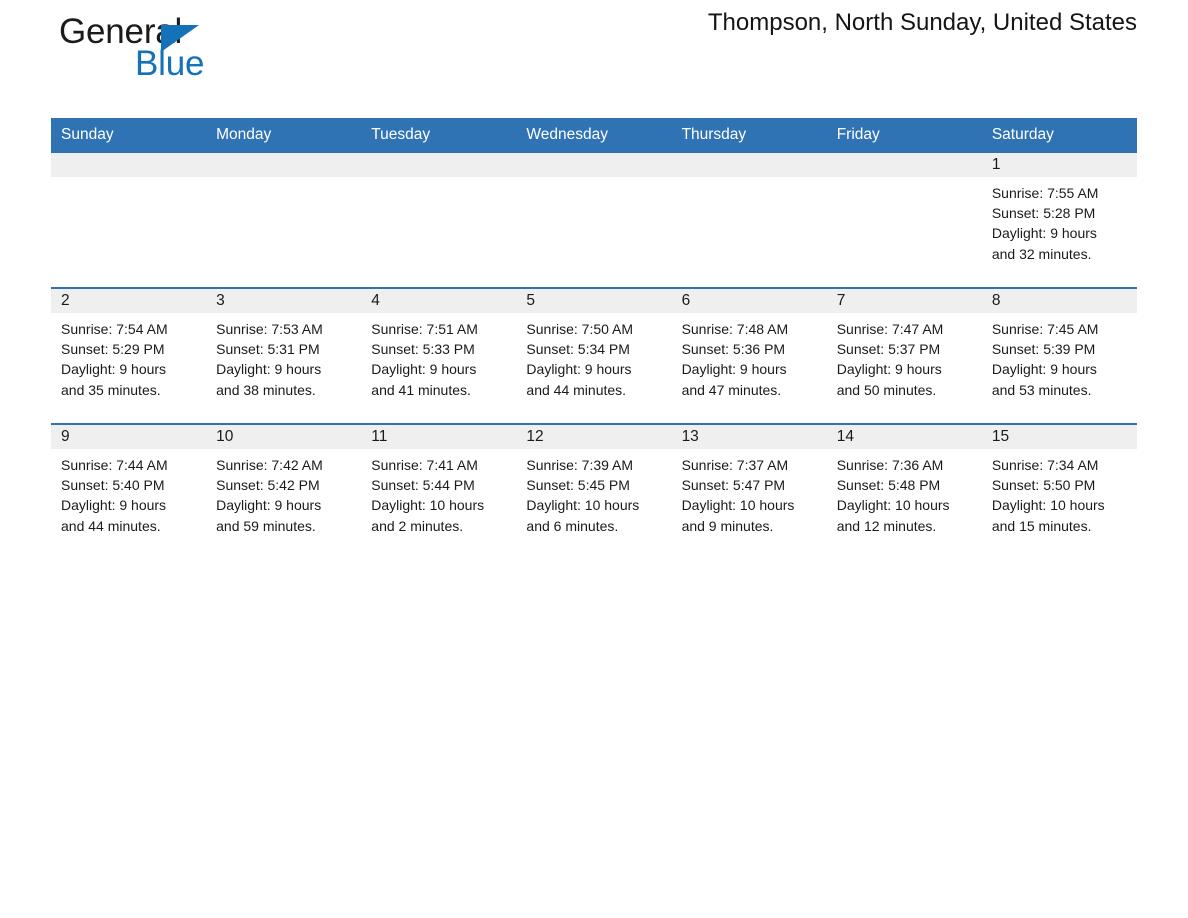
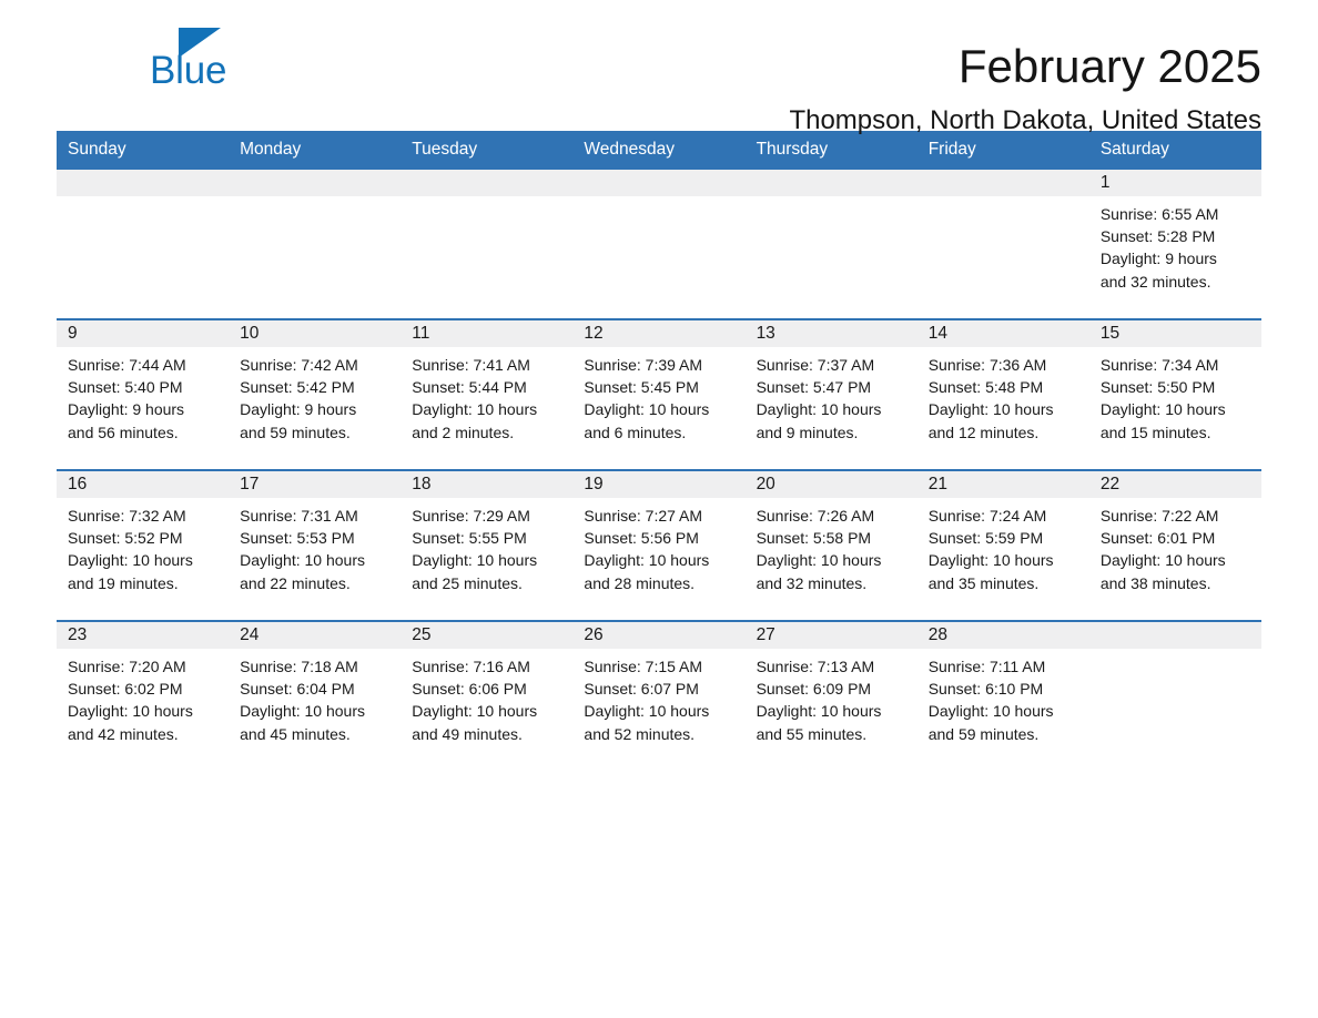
- General
  Blue
+ February 2025
- Thompson, North Sunday, United States
+ Thompson, North Dakota, United States
  Sunday	Monday	Tuesday	Wednesday	Thursday	Friday	Saturday
- 						1Sunrise: 7:55 AMSunset: 5:28 PMDaylight: 9 hoursand 32 minutes.
+ 						1Sunrise: 6:55 AMSunset: 5:28 PMDaylight: 9 hoursand 32 minutes.
- 2Sunrise: 7:54 AMSunset: 5:29 PMDaylight: 9 hoursand 35 minutes.	3Sunrise: 7:53 AMSunset: 5:31 PMDaylight: 9 hoursand 38 minutes.	4Sunrise: 7:51 AMSunset: 5:33 PMDaylight: 9 hoursand 41 minutes.	5Sunrise: 7:50 AMSunset: 5:34 PMDaylight: 9 hoursand 44 minutes.	6Sunrise: 7:48 AMSunset: 5:36 PMDaylight: 9 hoursand 47 minutes.	7Sunrise: 7:47 AMSunset: 5:37 PMDaylight: 9 hoursand 50 minutes.	8Sunrise: 7:45 AMSunset: 5:39 PMDaylight: 9 hoursand 53 minutes.
- 9Sunrise: 7:44 AMSunset: 5:40 PMDaylight: 9 hoursand 44 minutes.	10Sunrise: 7:42 AMSunset: 5:42 PMDaylight: 9 hoursand 59 minutes.	11Sunrise: 7:41 AMSunset: 5:44 PMDaylight: 10 hoursand 2 minutes.	12Sunrise: 7:39 AMSunset: 5:45 PMDaylight: 10 hoursand 6 minutes.	13Sunrise: 7:37 AMSunset: 5:47 PMDaylight: 10 hoursand 9 minutes.	14Sunrise: 7:36 AMSunset: 5:48 PMDaylight: 10 hoursand 12 minutes.	15Sunrise: 7:34 AMSunset: 5:50 PMDaylight: 10 hoursand 15 minutes.
+ 9Sunrise: 7:44 AMSunset: 5:40 PMDaylight: 9 hoursand 56 minutes.	10Sunrise: 7:42 AMSunset: 5:42 PMDaylight: 9 hoursand 59 minutes.	11Sunrise: 7:41 AMSunset: 5:44 PMDaylight: 10 hoursand 2 minutes.	12Sunrise: 7:39 AMSunset: 5:45 PMDaylight: 10 hoursand 6 minutes.	13Sunrise: 7:37 AMSunset: 5:47 PMDaylight: 10 hoursand 9 minutes.	14Sunrise: 7:36 AMSunset: 5:48 PMDaylight: 10 hoursand 12 minutes.	15Sunrise: 7:34 AMSunset: 5:50 PMDaylight: 10 hoursand 15 minutes.
+ 16Sunrise: 7:32 AMSunset: 5:52 PMDaylight: 10 hoursand 19 minutes.	17Sunrise: 7:31 AMSunset: 5:53 PMDaylight: 10 hoursand 22 minutes.	18Sunrise: 7:29 AMSunset: 5:55 PMDaylight: 10 hoursand 25 minutes.	19Sunrise: 7:27 AMSunset: 5:56 PMDaylight: 10 hoursand 28 minutes.	20Sunrise: 7:26 AMSunset: 5:58 PMDaylight: 10 hoursand 32 minutes.	21Sunrise: 7:24 AMSunset: 5:59 PMDaylight: 10 hoursand 35 minutes.	22Sunrise: 7:22 AMSunset: 6:01 PMDaylight: 10 hoursand 38 minutes.
+ 23Sunrise: 7:20 AMSunset: 6:02 PMDaylight: 10 hoursand 42 minutes.	24Sunrise: 7:18 AMSunset: 6:04 PMDaylight: 10 hoursand 45 minutes.	25Sunrise: 7:16 AMSunset: 6:06 PMDaylight: 10 hoursand 49 minutes.	26Sunrise: 7:15 AMSunset: 6:07 PMDaylight: 10 hoursand 52 minutes.	27Sunrise: 7:13 AMSunset: 6:09 PMDaylight: 10 hoursand 55 minutes.	28Sunrise: 7:11 AMSunset: 6:10 PMDaylight: 10 hoursand 59 minutes.
